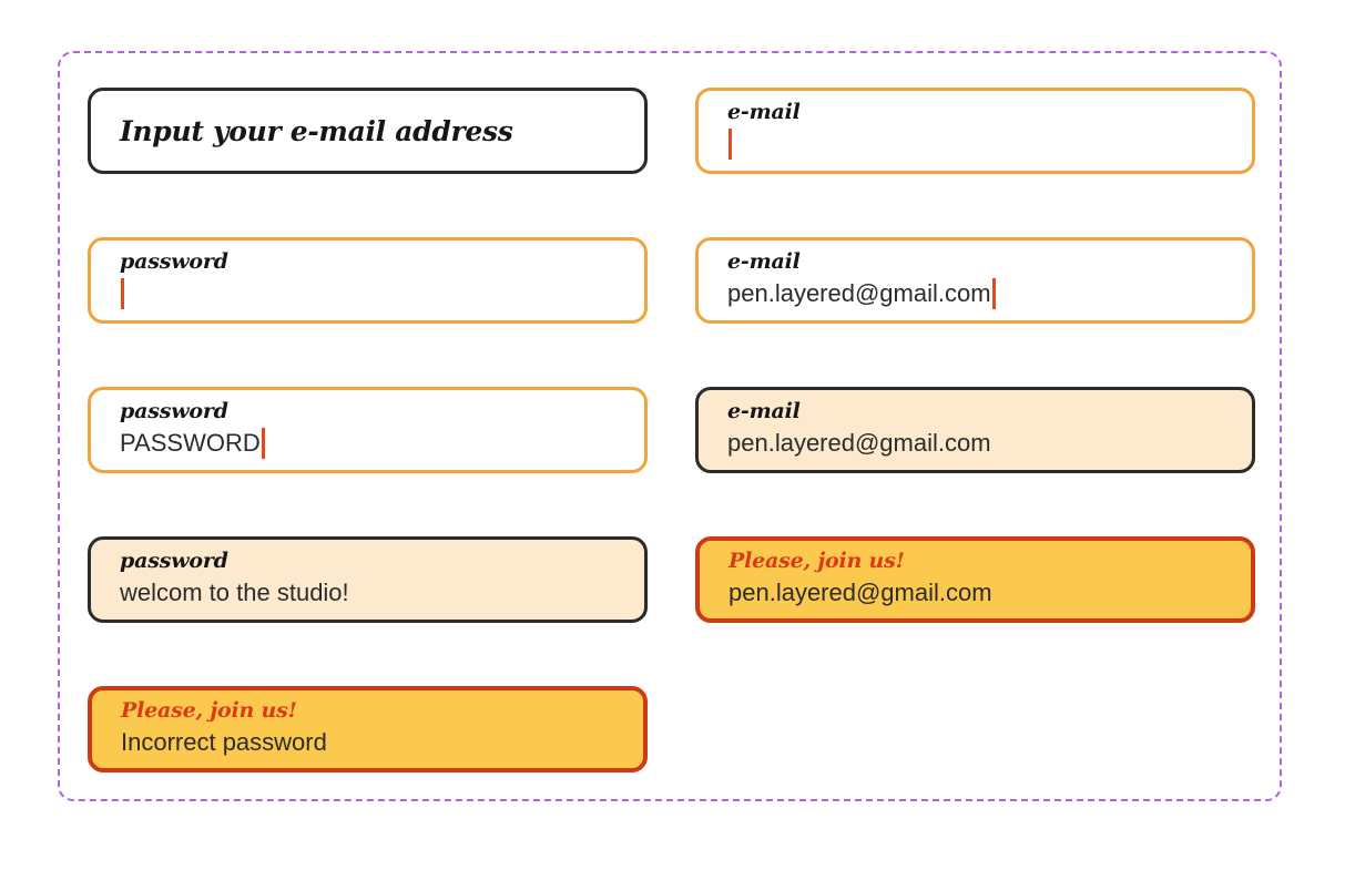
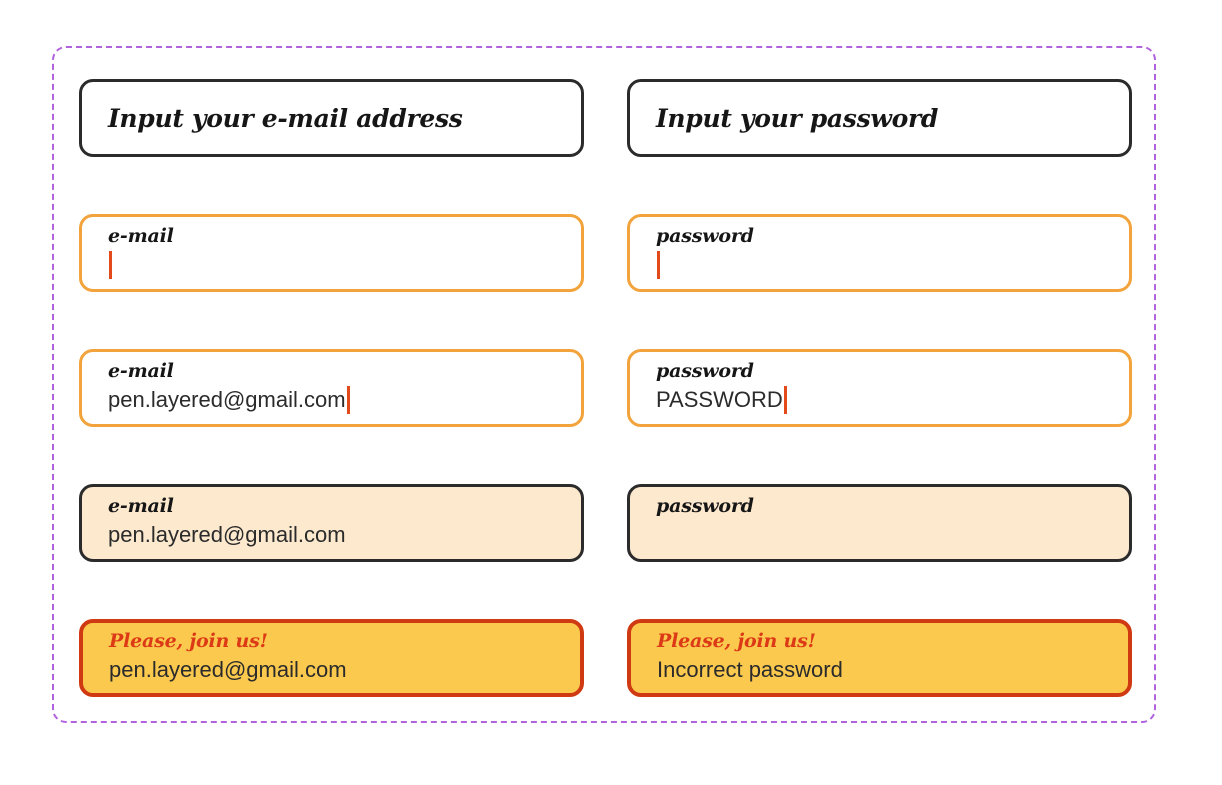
  Input your e-mail address
+ Input your password
  e-mail
  password
  e-mail
  pen.layered@gmail.com
  password
  PASSWORD
  e-mail
  pen.layered@gmail.com
  password
- welcom to the studio!
  Please, join us!
  pen.layered@gmail.com
  Please, join us!
  Incorrect password
